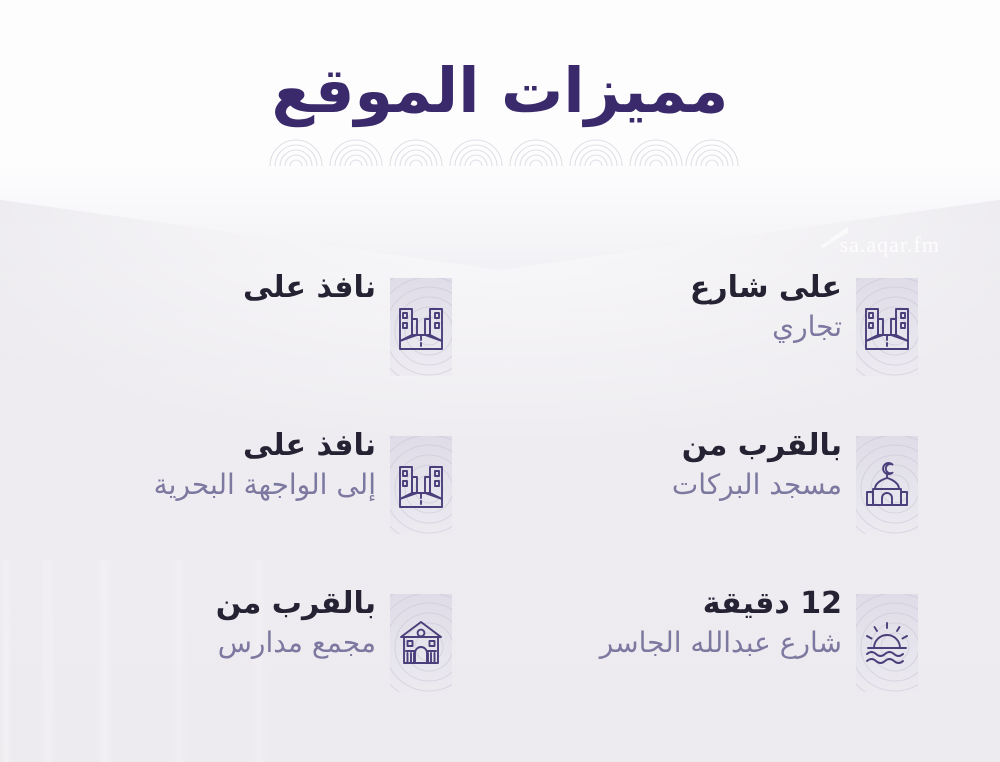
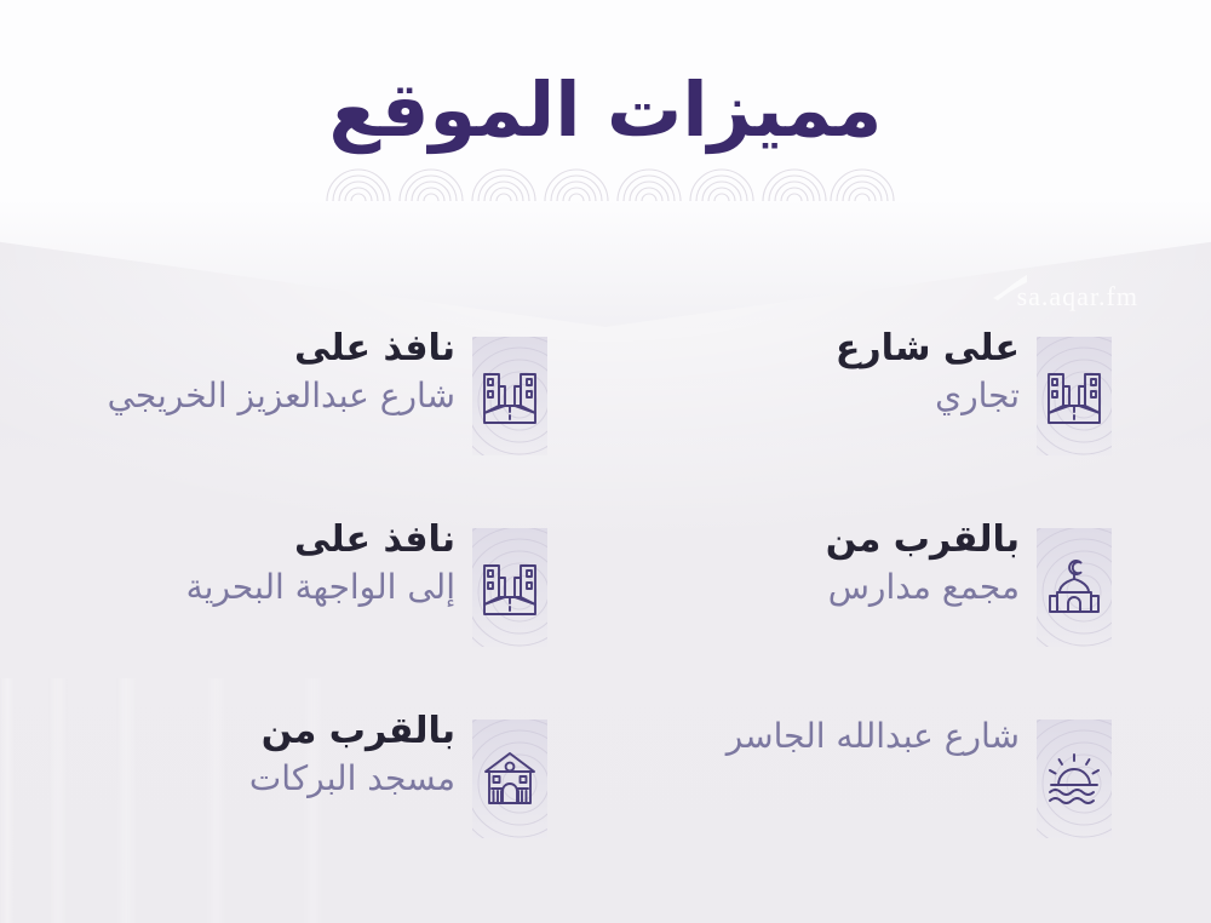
  مميزات الموقع
  على شارع
  تجاري
  نافذ على
+ شارع عبدالعزيز الخريجي
  بالقرب من
- مسجد البركات
+ مجمع مدارس
  نافذ على
  إلى الواجهة البحرية
- 12 دقيقة
  شارع عبدالله الجاسر
  بالقرب من
- مجمع مدارس
+ مسجد البركات
